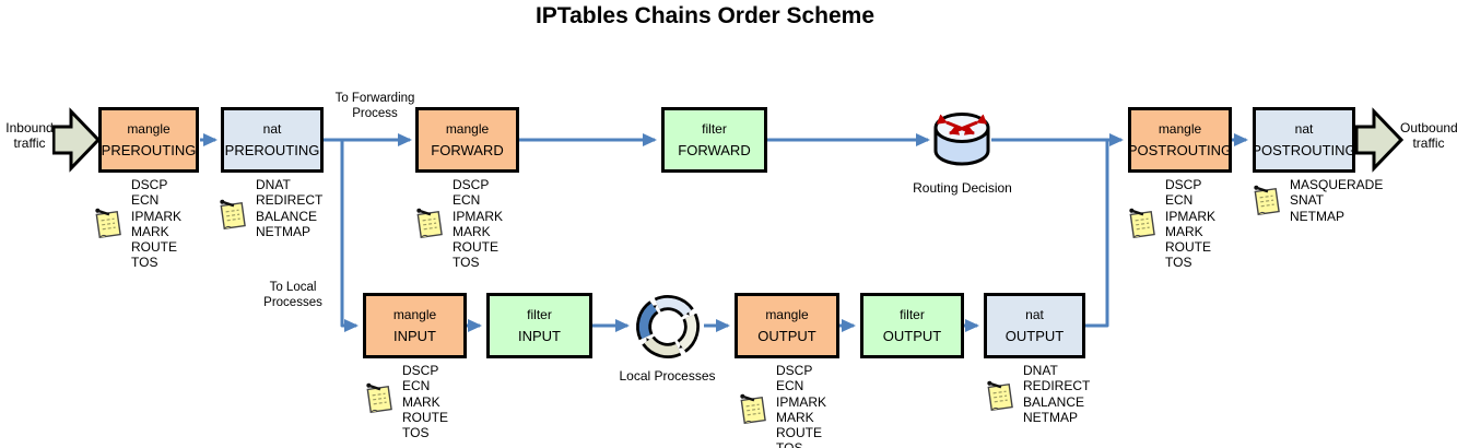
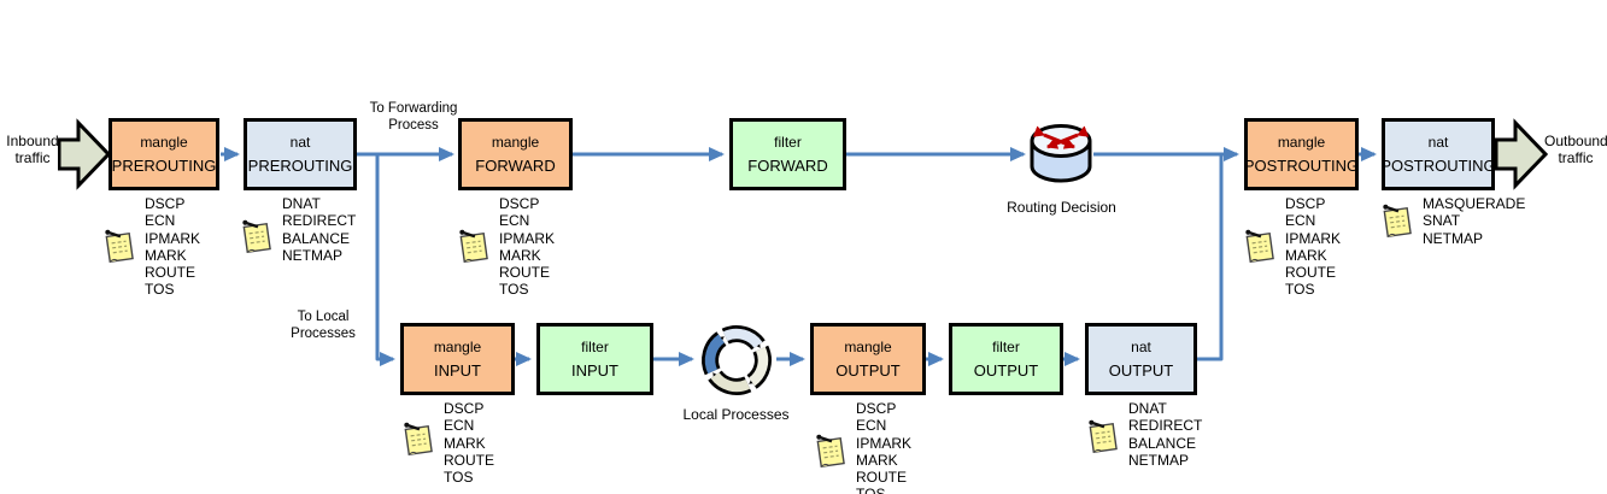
- IPTables Chains Order Scheme
  mangle
  PREROUTING
  nat
  PREROUTING
  mangle
  FORWARD
  filter
  FORWARD
  mangle
  POSTROUTING
  nat
  POSTROUTING
  mangle
  INPUT
  filter
  INPUT
  mangle
  OUTPUT
  filter
  OUTPUT
  nat
  OUTPUT
  Inbound traffic
  Outbound traffic
  To Forwarding Process
  To Local Processes
  Routing Decision
  Local Processes
  DSCP
  ECN
  IPMARK
  MARK
  ROUTE
  TOS
  DNAT
  REDIRECT
  BALANCE
  NETMAP
  DSCP
  ECN
  IPMARK
  MARK
  ROUTE
  TOS
  DSCP
  ECN
  IPMARK
  MARK
  ROUTE
  TOS
  MASQUERADE
  SNAT
  NETMAP
  DSCP
  ECN
  MARK
  ROUTE
  TOS
  DSCP
  ECN
  IPMARK
  MARK
  ROUTE
  DNAT
  REDIRECT
  BALANCE
  NETMAP
